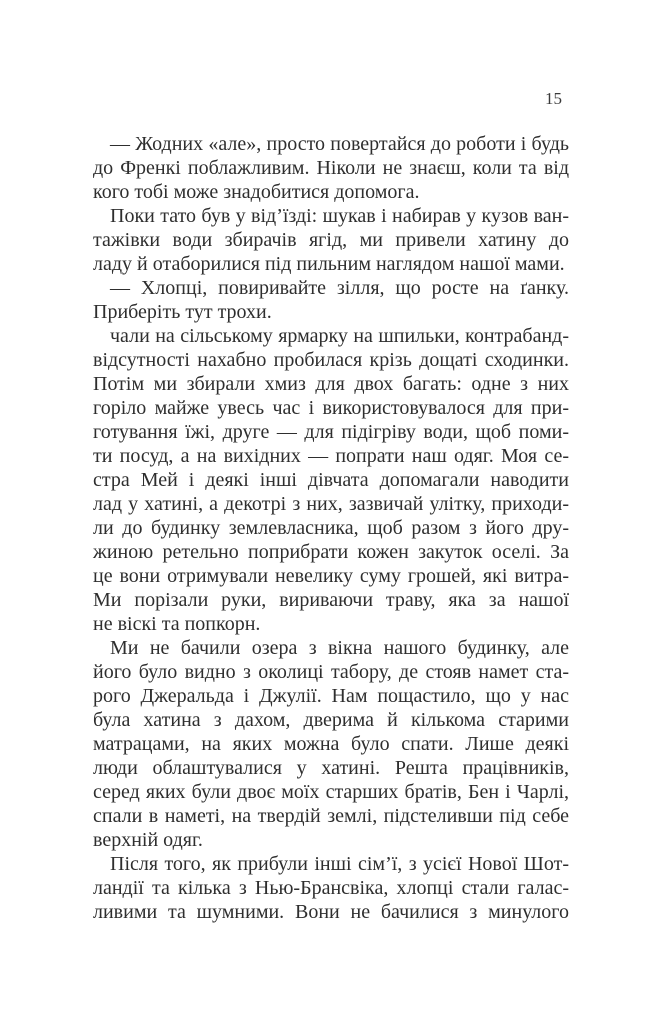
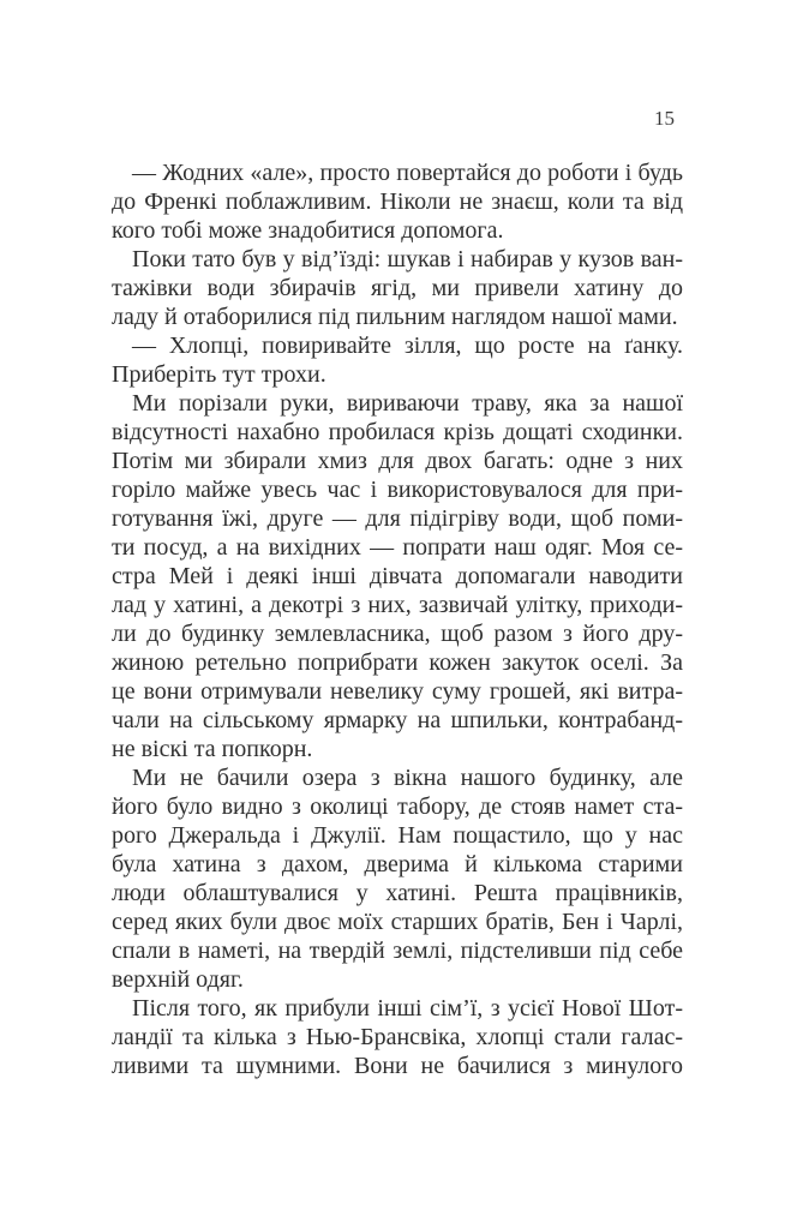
  15
  — Жодних «але», просто повертайся до роботи і будь
  до Френкі поблажливим. Ніколи не знаєш, коли та від
  кого тобі може знадобитися допомога.
  Поки тато був у від’їзді: шукав і набирав у кузов ван-
  тажівки води збирачів ягід, ми привели хатину до
  ладу й отаборилися під пильним наглядом нашої мами.
  — Хлопці, повиривайте зілля, що росте на ґанку.
  Приберіть тут трохи.
- чали на сільському ярмарку на шпильки, контрабанд-
+ Ми порізали руки, вириваючи траву, яка за нашої
  відсутності нахабно пробилася крізь дощаті сходинки.
  Потім ми збирали хмиз для двох багать: одне з них
  горіло майже увесь час і використовувалося для при-
  готування їжі, друге — для підігріву води, щоб поми-
  ти посуд, а на вихідних — попрати наш одяг. Моя се-
  стра Мей і деякі інші дівчата допомагали наводити
  лад у хатині, а декотрі з них, зазвичай улітку, приходи-
  ли до будинку землевласника, щоб разом з його дру-
  жиною ретельно поприбрати кожен закуток оселі. За
  це вони отримували невелику суму грошей, які витра-
- Ми порізали руки, вириваючи траву, яка за нашої
+ чали на сільському ярмарку на шпильки, контрабанд-
  не віскі та попкорн.
  Ми не бачили озера з вікна нашого будинку, але
  його було видно з околиці табору, де стояв намет ста-
  рого Джеральда і Джулії. Нам пощастило, що у нас
  була хатина з дахом, дверима й кількома старими
- матрацами, на яких можна було спати. Лише деякі
  люди облаштувалися у хатині. Решта працівників,
  серед яких були двоє моїх старших братів, Бен і Чарлі,
  спали в наметі, на твердій землі, підстеливши під себе
  верхній одяг.
  Після того, як прибули інші сім’ї, з усієї Нової Шот-
  ландії та кілька з Нью-Брансвіка, хлопці стали галас-
  ливими та шумними. Вони не бачилися з минулого
